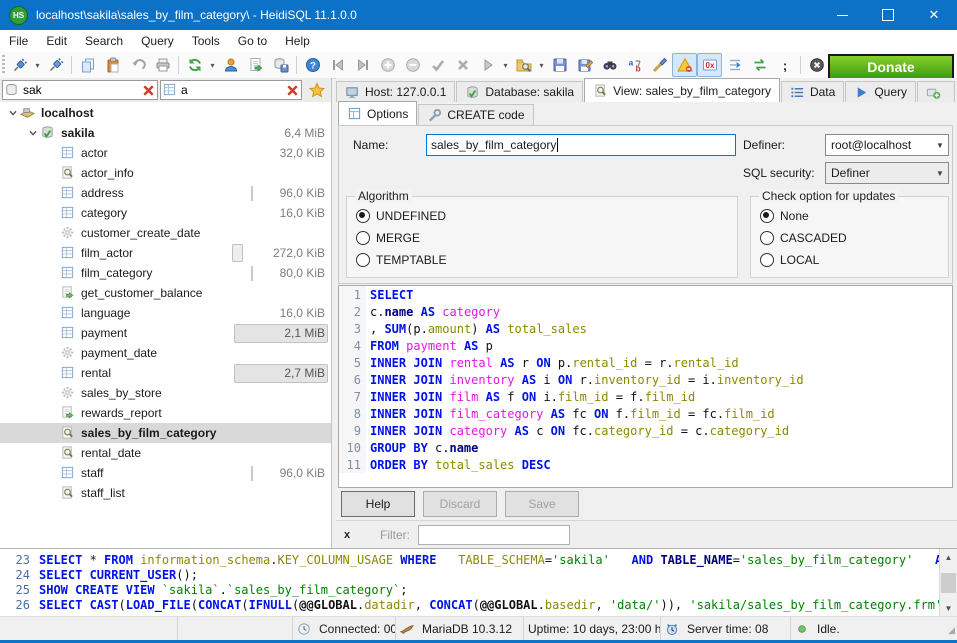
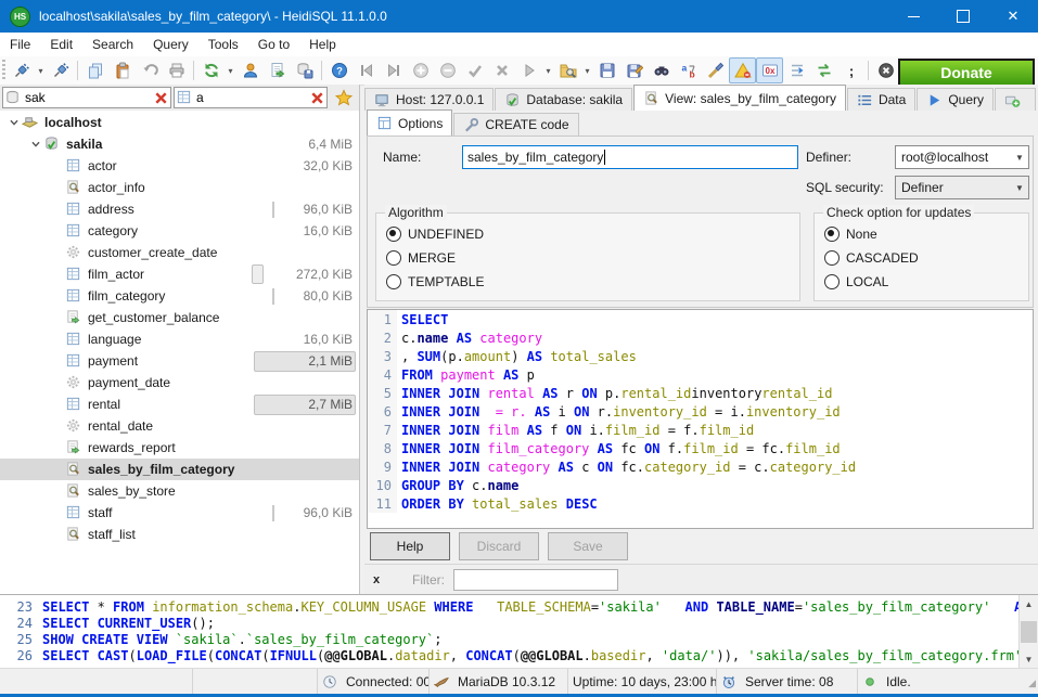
  HS
  localhost\sakila\sales_by_film_category\ - HeidiSQL 11.1.0.0
  ✕
  File
  Edit
  Search
  Query
  Tools
  Go to
  Help
  Donate
  ▾
  ▾
  ?
  ▾
  ▾
  a
  b
  0x
  ;
  sak
  a
  localhost
  sakila
  6,4 MiB
  actor
  32,0 KiB
  actor_info
  address
  96,0 KiB
  category
  16,0 KiB
  customer_create_date
  film_actor
  272,0 KiB
  film_category
  80,0 KiB
  get_customer_balance
  language
  16,0 KiB
  payment
  2,1 MiB
  payment_date
  rental
  2,7 MiB
- sales_by_store
+ rental_date
  rewards_report
  sales_by_film_category
- rental_date
+ sales_by_store
  staff
  96,0 KiB
  staff_list
  Host: 127.0.0.1
  Database: sakila
  View: sales_by_film_category
  Data
  Query
  Options
  CREATE code
  Name:
  sales_by_film_category
  Definer:
  root@localhost
  ▼
  SQL security:
  Definer
  ▼
  Algorithm
  UNDEFINED
  MERGE
  TEMPTABLE
  Check option for updates
  None
  CASCADED
  LOCAL
  1
  SELECT
  2
  c.name AS category
  3
  , SUM(p.amount) AS total_sales
  4
  FROM payment AS p
  5
- INNER JOIN rental AS r ON p.rental_id = r.rental_id
+ INNER JOIN rental AS r ON p.rental_idinventoryrental_id
  6
- INNER JOIN inventory AS i ON r.inventory_id = i.inventory_id
+ INNER JOIN = r. AS i ON r.inventory_id = i.inventory_id
  7
  INNER JOIN film AS f ON i.film_id = f.film_id
  8
  INNER JOIN film_category AS fc ON f.film_id = fc.film_id
  9
  INNER JOIN category AS c ON fc.category_id = c.category_id
  10
  GROUP BY c.name
  11
  ORDER BY total_sales DESC
  Help
  Discard
  Save
  x
  Filter:
  23
  SELECT * FROM information_schema.KEY_COLUMN_USAGE WHERE TABLE_SCHEMA='sakila' AND TABLE_NAME='sales_by_film_category'
  24
  SELECT CURRENT_USER();
  25
  SHOW CREATE VIEW `sakila`.`sales_by_film_category`;
  26
  SELECT CAST(LOAD_FILE(CONCAT(IFNULL(@@GLOBAL.datadir, CONCAT(@@GLOBAL.basedir, 'data/')), 'sakila/sales_by_film_category.frm
  ▲
  ▼
  Connected: 00
  MariaDB 10.3.12
  Uptime: 10 days, 23:00 h
  Server time: 08
  Idle.
  ◢
